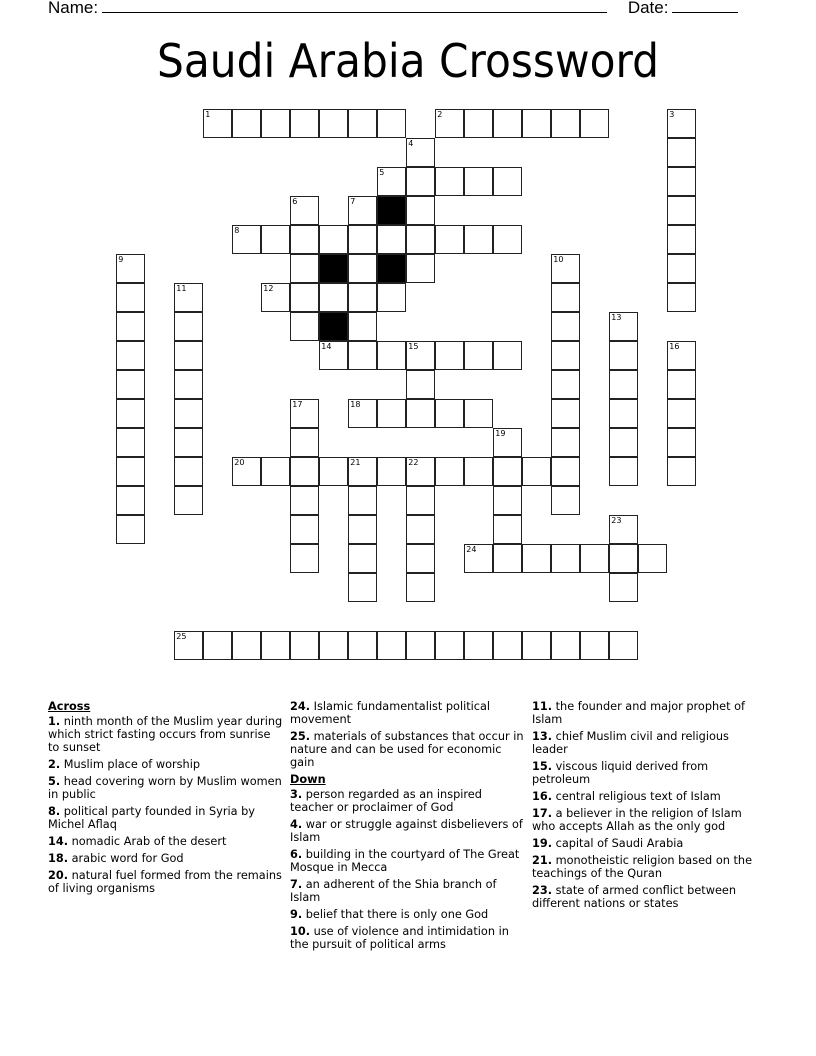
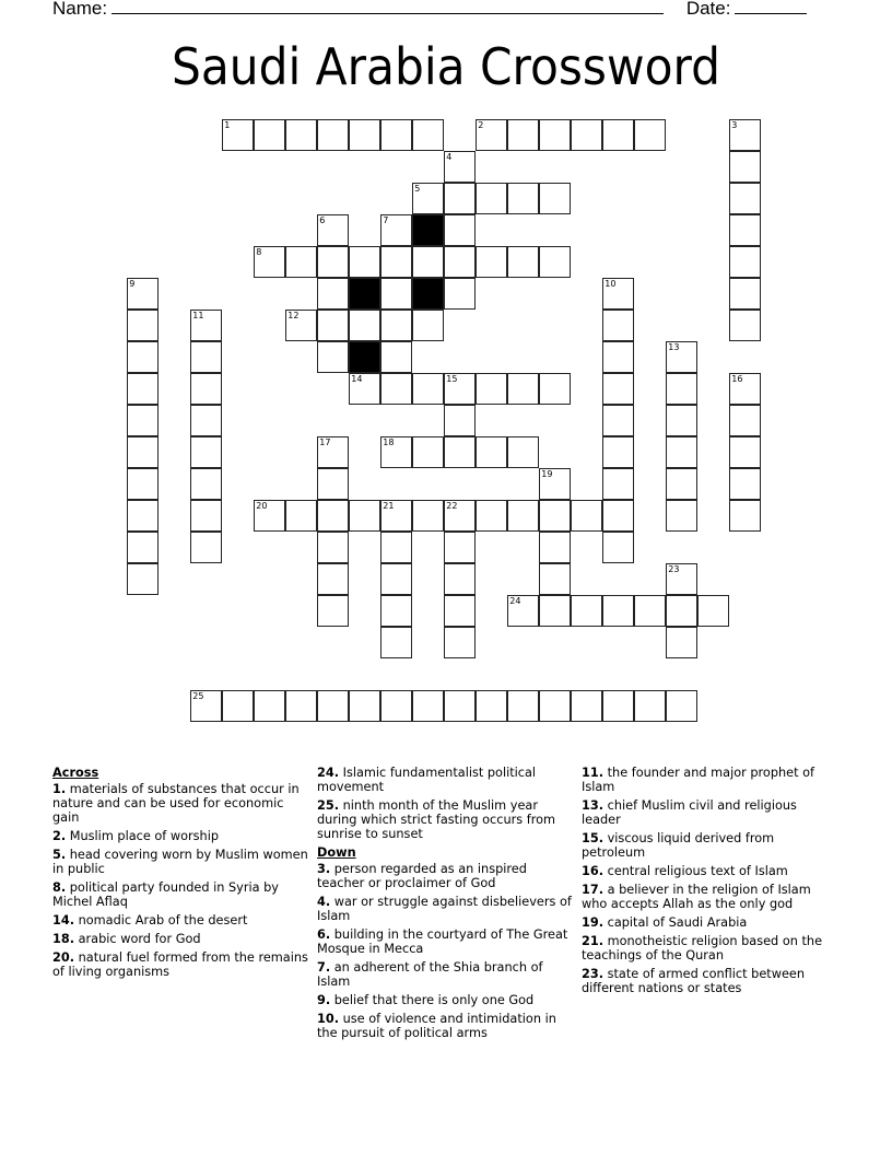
  Name: Date:
  Saudi Arabia Crossword
  1
  2
  3
  4
  5
  6
  7
  8
  9
  10
  11
  12
  13
  14
  15
  16
  17
  18
  19
  20
  21
  22
  23
  24
  25
  Across
- 1. ninth month of the Muslim year during which strict fasting occurs from sunrise to sunset
+ 1. materials of substances that occur in nature and can be used for economic gain
  2. Muslim place of worship
  5. head covering worn by Muslim women in public
  8. political party founded in Syria by Michel Aflaq
  14. nomadic Arab of the desert
  18. arabic word for God
  20. natural fuel formed from the remains of living organisms
  24. Islamic fundamentalist political movement
- 25. materials of substances that occur in nature and can be used for economic gain
+ 25. ninth month of the Muslim year during which strict fasting occurs from sunrise to sunset
  Down
  3. person regarded as an inspired teacher or proclaimer of God
  4. war or struggle against disbelievers of Islam
  6. building in the courtyard of The Great Mosque in Mecca
  7. an adherent of the Shia branch of Islam
  9. belief that there is only one God
  10. use of violence and intimidation in the pursuit of political arms
  11. the founder and major prophet of Islam
  13. chief Muslim civil and religious leader
  15. viscous liquid derived from petroleum
  16. central religious text of Islam
  17. a believer in the religion of Islam who accepts Allah as the only god
  19. capital of Saudi Arabia
  21. monotheistic religion based on the teachings of the Quran
  23. state of armed conflict between different nations or states
